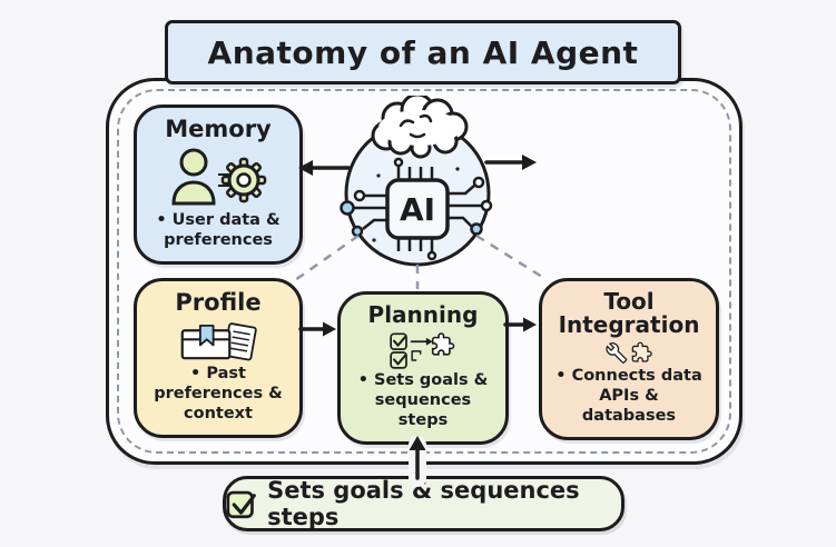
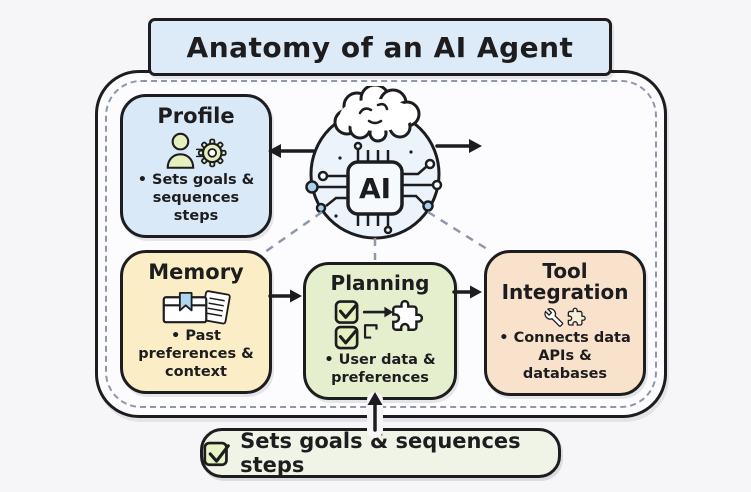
  Anatomy of an AI Agent
  AI
- Memory
+ Profile
- • User data & preferences
+ • Sets goals & sequences steps
- Profile
+ Memory
  • Past preferences & context
  Planning
- • Sets goals & sequences steps
+ • User data & preferences
  Tool Integration
  • Connects data APIs & databases
  Sets goals & sequences steps
